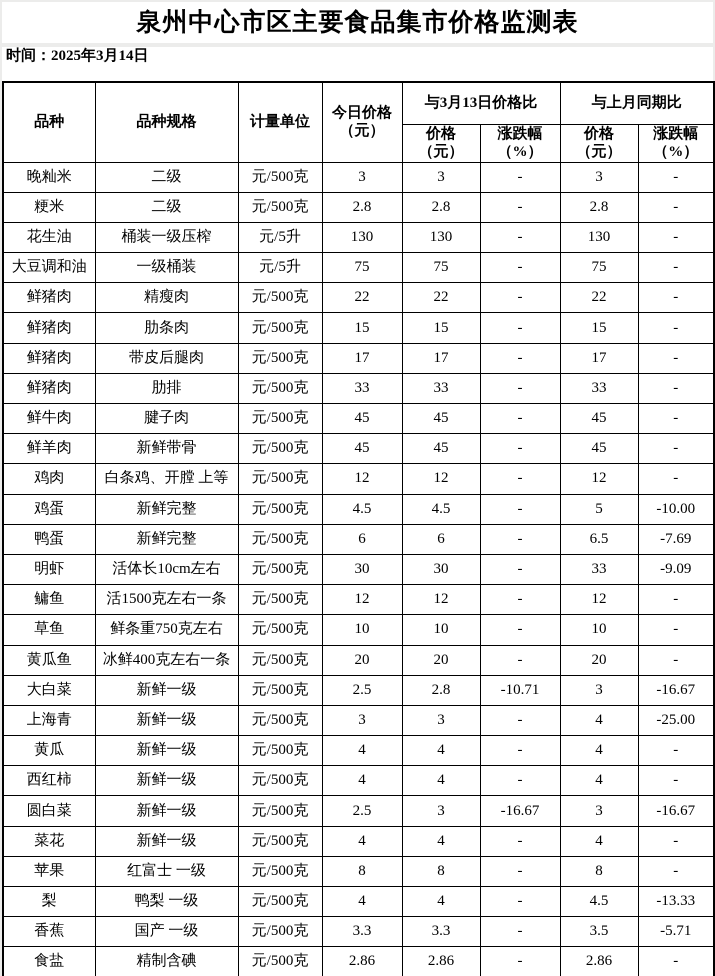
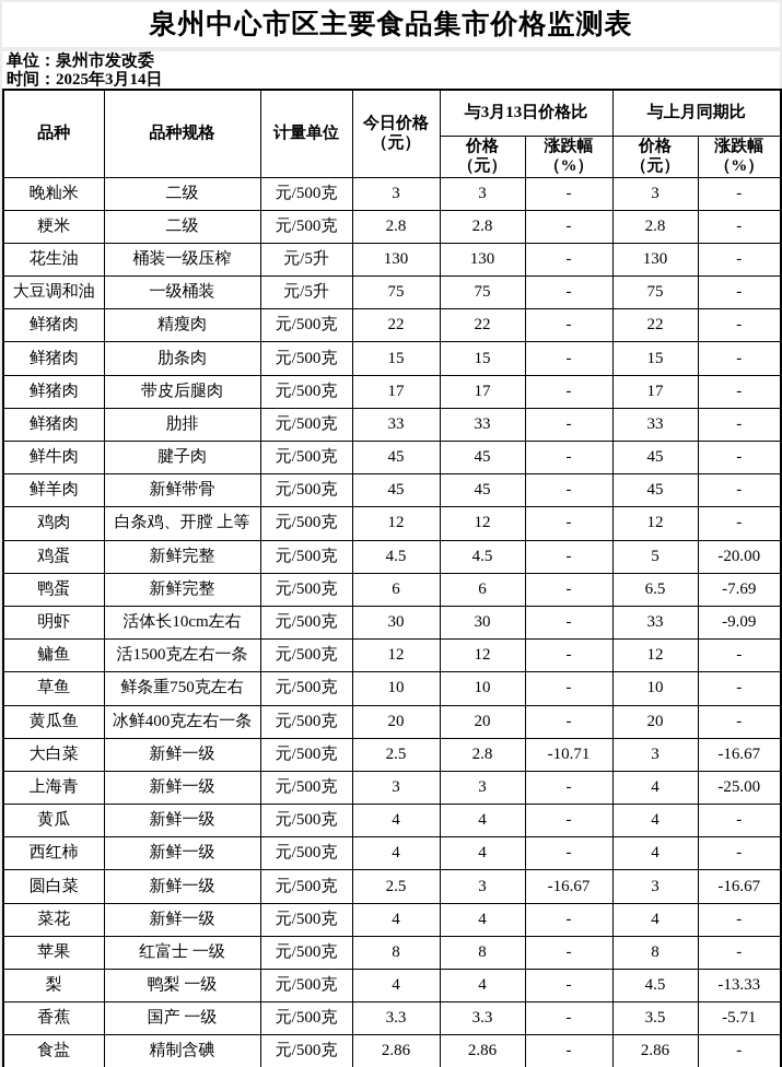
  泉州中心市区主要食品集市价格监测表
+ 单位：泉州市发改委
  时间：2025年3月14日
  品种	品种规格	计量单位	今日价格 （元）	与3月13日价格比	与上月同期比
  价格 （元）	涨跌幅 （%）	价格 （元）	涨跌幅 （%）
  晚籼米	二级	元/500克	3	3	-	3	-
  粳米	二级	元/500克	2.8	2.8	-	2.8	-
  花生油	桶装一级压榨	元/5升	130	130	-	130	-
  大豆调和油	一级桶装	元/5升	75	75	-	75	-
  鲜猪肉	精瘦肉	元/500克	22	22	-	22	-
  鲜猪肉	肋条肉	元/500克	15	15	-	15	-
  鲜猪肉	带皮后腿肉	元/500克	17	17	-	17	-
  鲜猪肉	肋排	元/500克	33	33	-	33	-
  鲜牛肉	腱子肉	元/500克	45	45	-	45	-
  鲜羊肉	新鲜带骨	元/500克	45	45	-	45	-
  鸡肉	白条鸡、开膛 上等	元/500克	12	12	-	12	-
- 鸡蛋	新鲜完整	元/500克	4.5	4.5	-	5	-10.00
+ 鸡蛋	新鲜完整	元/500克	4.5	4.5	-	5	-20.00
  鸭蛋	新鲜完整	元/500克	6	6	-	6.5	-7.69
  明虾	活体长10cm左右	元/500克	30	30	-	33	-9.09
  鳙鱼	活1500克左右一条	元/500克	12	12	-	12	-
  草鱼	鲜条重750克左右	元/500克	10	10	-	10	-
  黄瓜鱼	冰鲜400克左右一条	元/500克	20	20	-	20	-
  大白菜	新鲜一级	元/500克	2.5	2.8	-10.71	3	-16.67
  上海青	新鲜一级	元/500克	3	3	-	4	-25.00
  黄瓜	新鲜一级	元/500克	4	4	-	4	-
  西红柿	新鲜一级	元/500克	4	4	-	4	-
  圆白菜	新鲜一级	元/500克	2.5	3	-16.67	3	-16.67
  菜花	新鲜一级	元/500克	4	4	-	4	-
  苹果	红富士 一级	元/500克	8	8	-	8	-
  梨	鸭梨 一级	元/500克	4	4	-	4.5	-13.33
  香蕉	国产 一级	元/500克	3.3	3.3	-	3.5	-5.71
  食盐	精制含碘	元/500克	2.86	2.86	-	2.86	-
